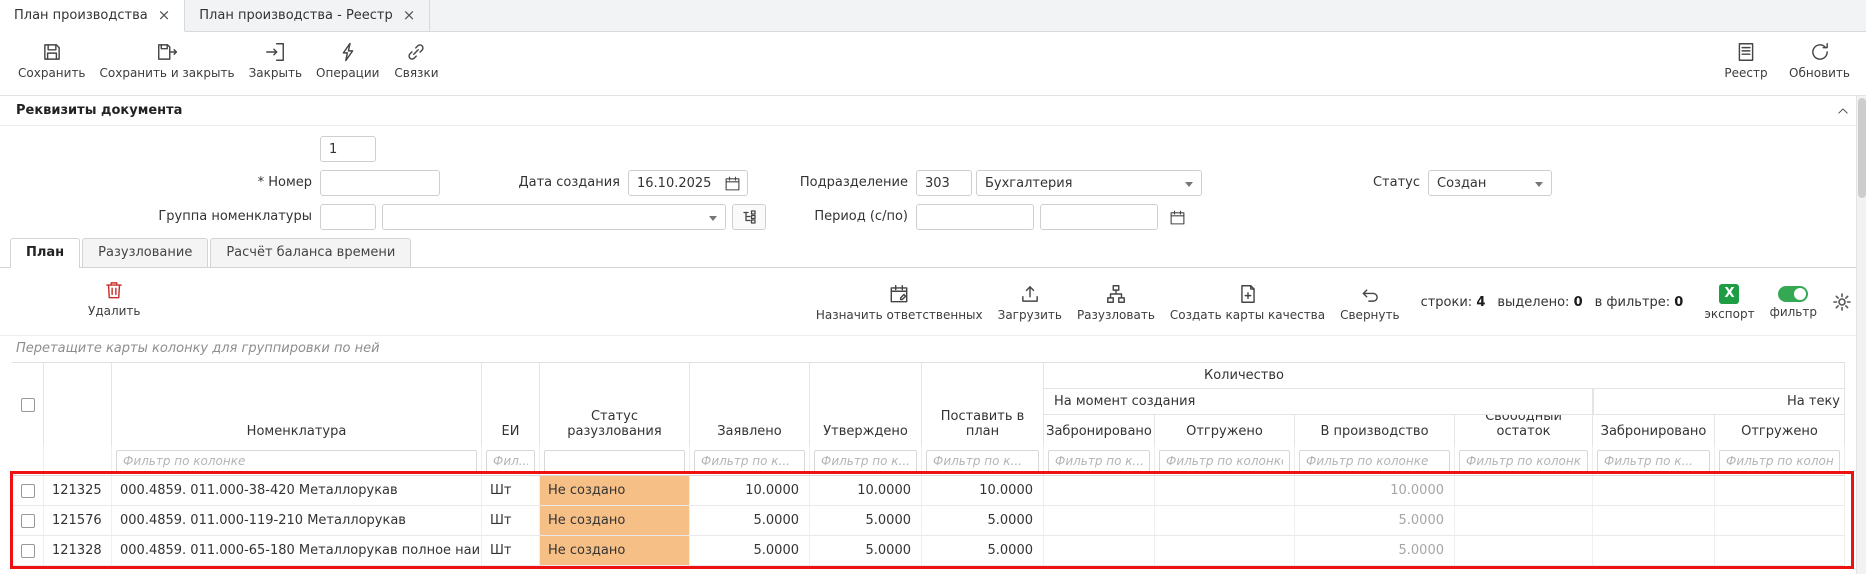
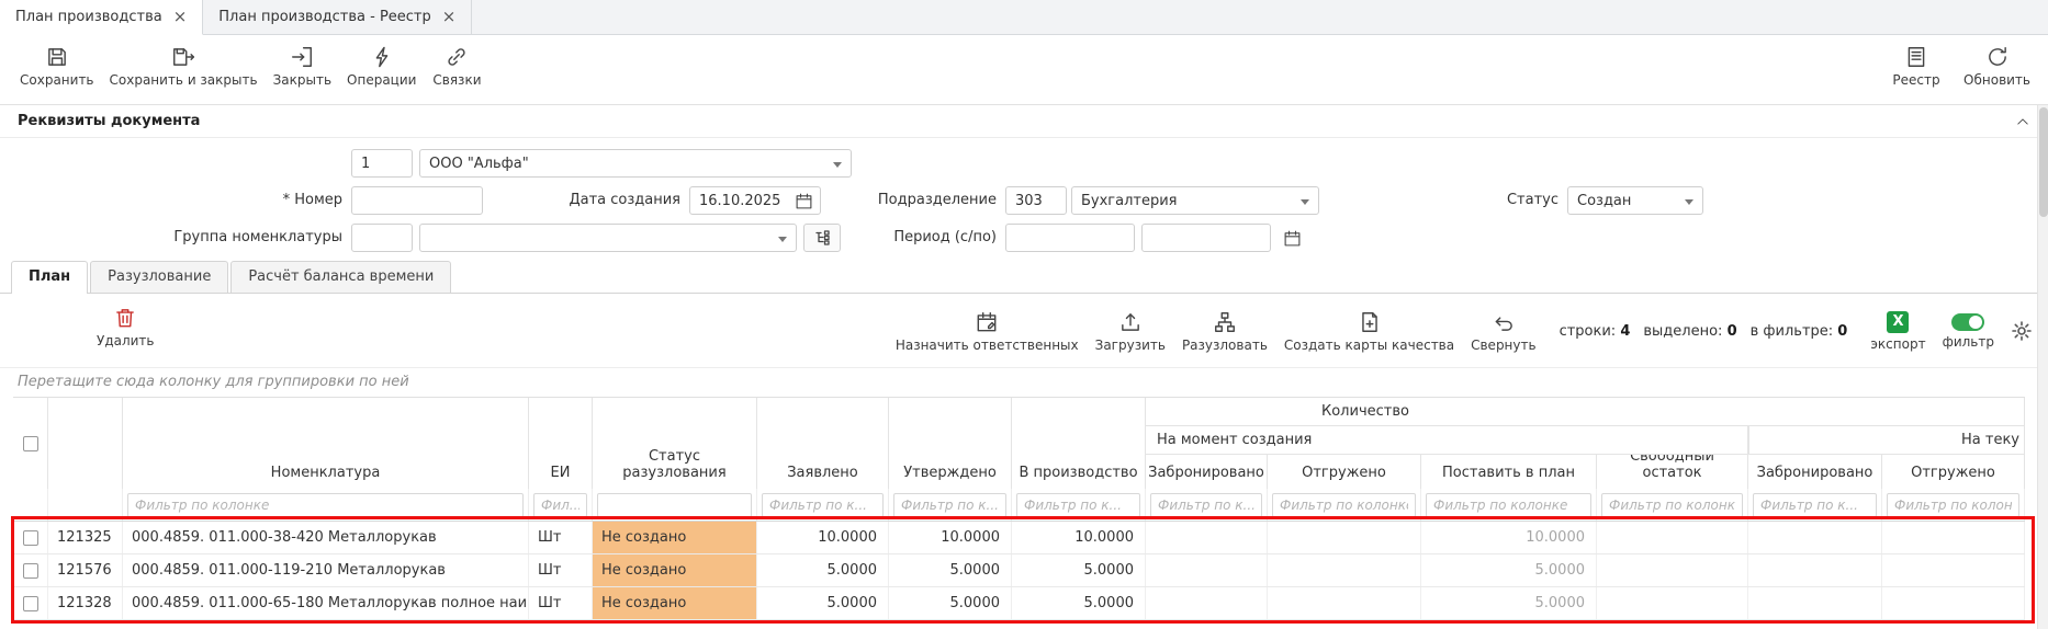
  План производства
  ×
  План производства - Реестр
  ×
  Сохранить
  Сохранить и закрыть
  Закрыть
  Операции
  Связки
  Реестр
  Обновить
  Реквизиты документа
  1
+ ООО "Альфа"
  * Номер
  Дата создания
  16.10.2025
  Подразделение
  303
  Бухгалтерия
  Статус
  Создан
  Группа номенклатуры
  Период (с/по)
  План
  Разузлование
  Расчёт баланса времени
  Удалить
  Назначить ответственных
  Загрузить
  Разузловать
  Создать карты качества
  Свернуть
  строки: 4
  выделено: 0
  в фильтре: 0
  X
  экспорт
  фильтр
- Перетащите карты колонку для группировки по ней
+ Перетащите сюда колонку для группировки по ней
  Номенклатура
  ЕИ
  Статус разузлования
  Заявлено
  Утверждено
- Поставить в план
+ В производство
  Количество
  На момент создания
  На теку
  Забронировано
  Отгружено
- В производство
+ Поставить в план
  Свободный остаток
  Забронировано
  Отгружено
  Фильтр по колонке
  Фил..
  Фильтр по к...
  Фильтр по к...
  Фильтр по к...
  Фильтр по к...
  Фильтр по колонк
  Фильтр по колонке
  Фильтр по колонк
  Фильтр по к...
  Фильтр по колон
  121325
  000.4859. 011.000-38-420 Металлорукав
  Шт
  Не создано
  10.0000
  10.0000
  10.0000
  10.0000
  121576
  000.4859. 011.000-119-210 Металлорукав
  Шт
  Не создано
  5.0000
  5.0000
  5.0000
  5.0000
  121328
  000.4859. 011.000-65-180 Металлорукав полное наи
  Шт
  Не создано
  5.0000
  5.0000
  5.0000
  5.0000
